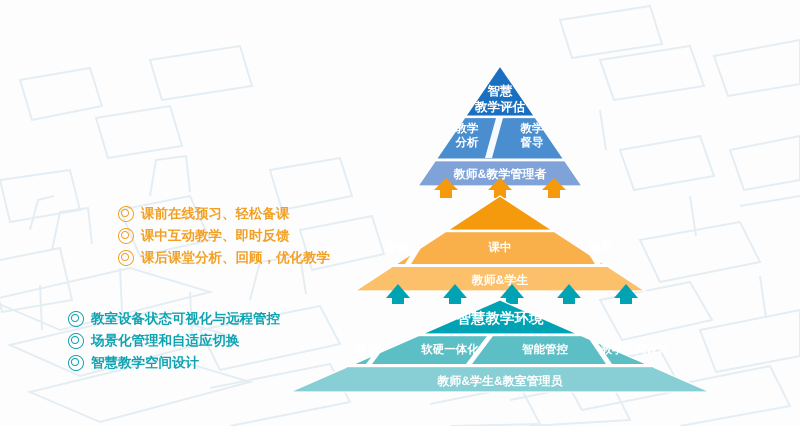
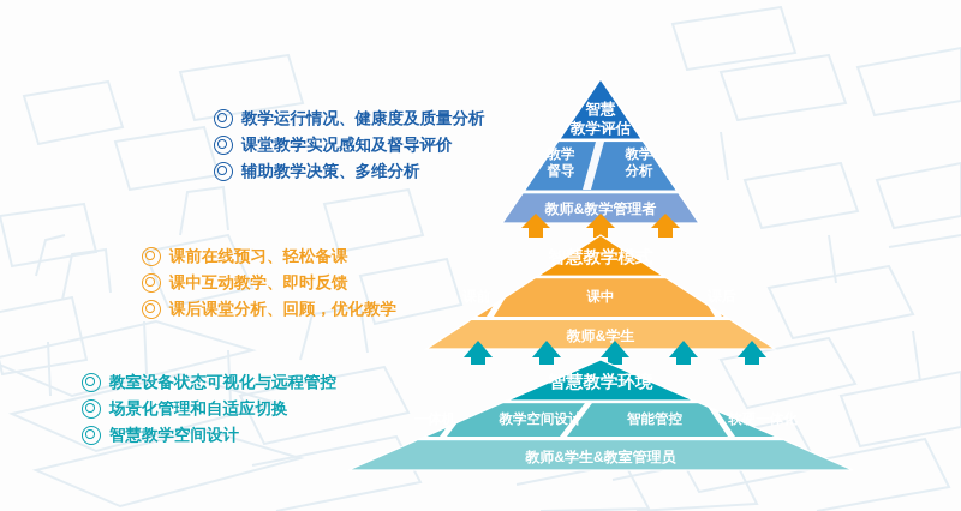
  智慧
  教学评估
  教学
- 分析
+ 督导
  教学
- 督导
+ 分析
  教师&教学管理者
+ 智慧教学模式
  课中
  教师&学生
  智慧教学环境
  一体机
- 软硬一体化
+ 教学空间设计
  智能管控
- 教学空间设计
+ 软硬一体化
  教师&学生&教室管理员
+ 教学运行情况、健康度及质量分析
+ 课堂教学实况感知及督导评价
+ 辅助教学决策、多维分析
  课前在线预习、轻松备课
  课中互动教学、即时反馈
  课后课堂分析、回顾，优化教学
  教室设备状态可视化与远程管控
  场景化管理和自适应切换
  智慧教学空间设计
